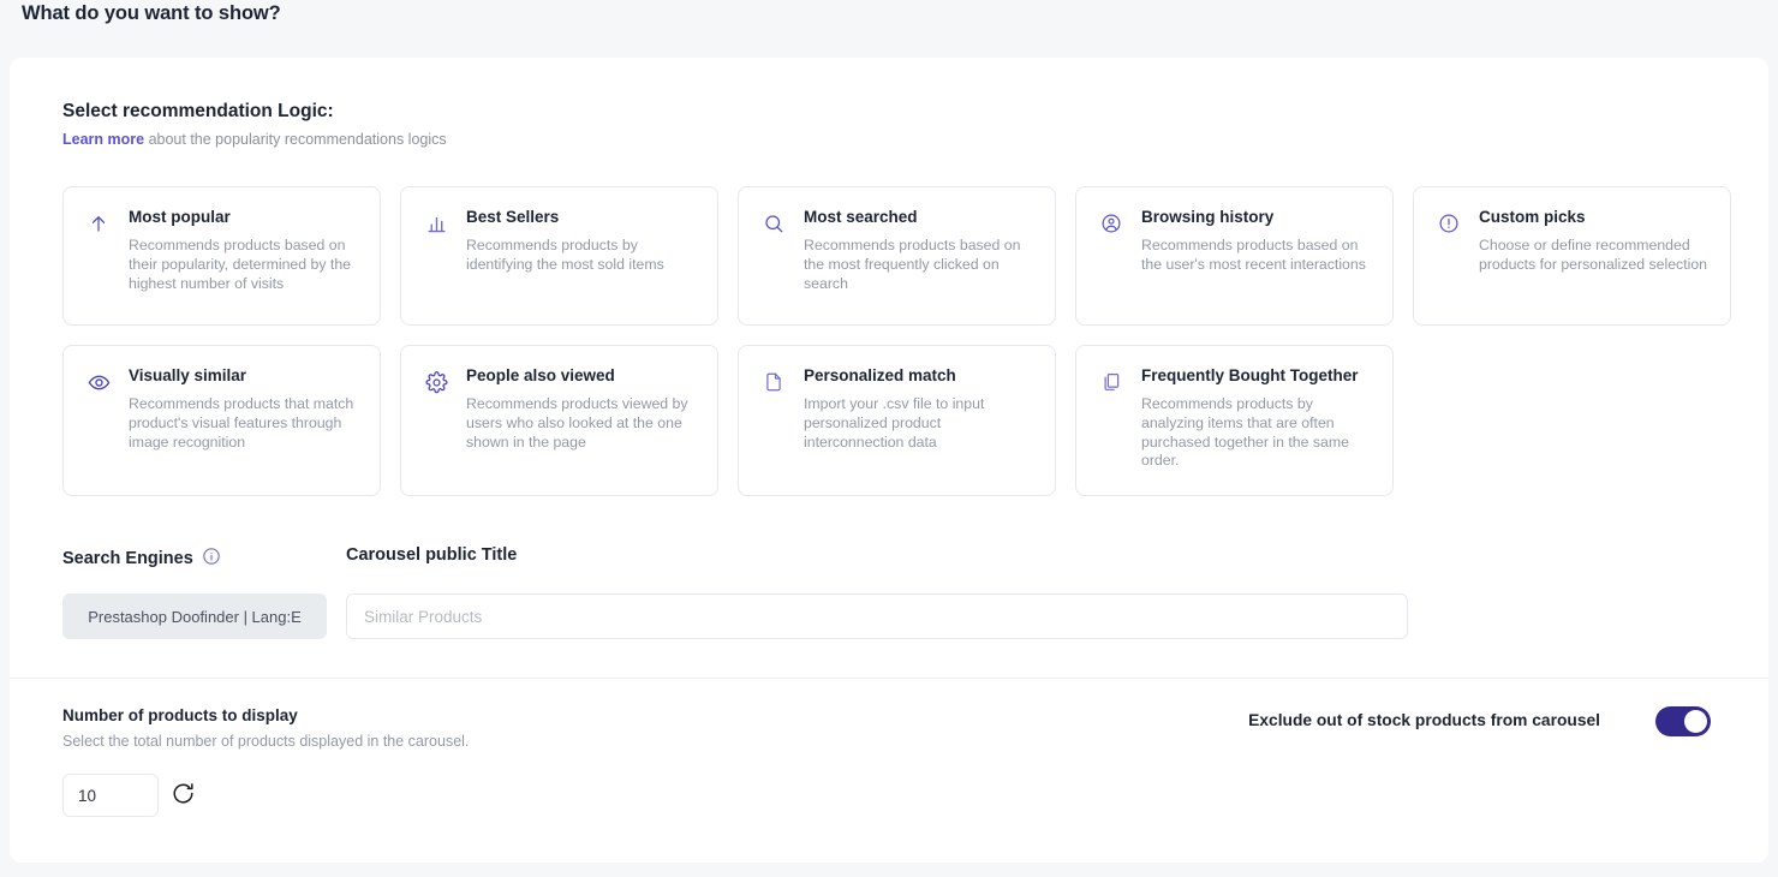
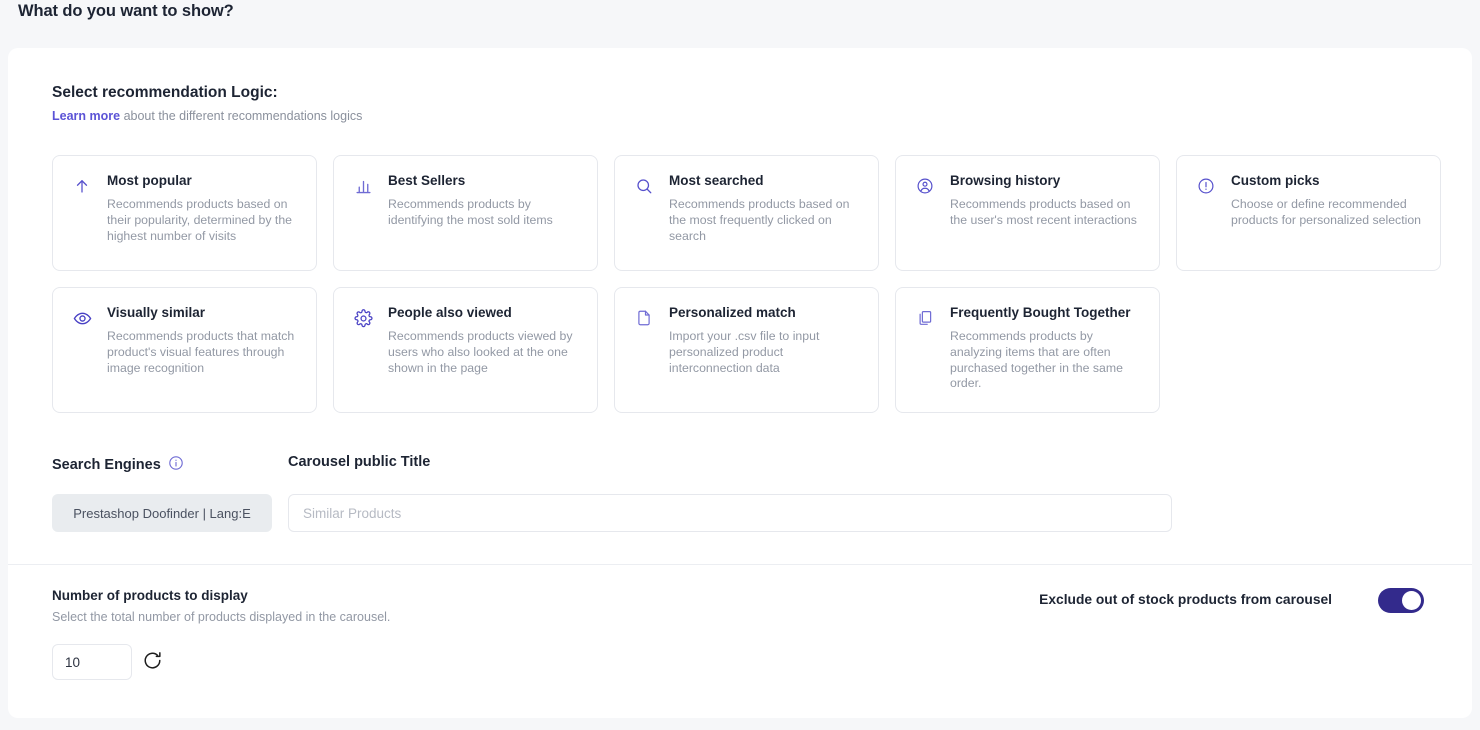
  What do you want to show?
  Select recommendation Logic:
- Learn more about the popularity recommendations logics
+ Learn more about the different recommendations logics
  Most popular
  Recommends products based on their popularity, determined by the highest number of visits
  Best Sellers
  Recommends products by identifying the most sold items
  Most searched
  Recommends products based on the most frequently clicked on search
  Browsing history
  Recommends products based on the user's most recent interactions
  Custom picks
  Choose or define recommended products for personalized selection
  Visually similar
  Recommends products that match product's visual features through image recognition
  People also viewed
  Recommends products viewed by users who also looked at the one shown in the page
  Personalized match
  Import your .csv file to input personalized product interconnection data
  Frequently Bought Together
  Recommends products by analyzing items that are often purchased together in the same order.
  Search Engines
  Prestashop Doofinder | Lang:E
  Carousel public Title
  Similar Products
  Number of products to display
  Select the total number of products displayed in the carousel.
  10
  Exclude out of stock products from carousel
